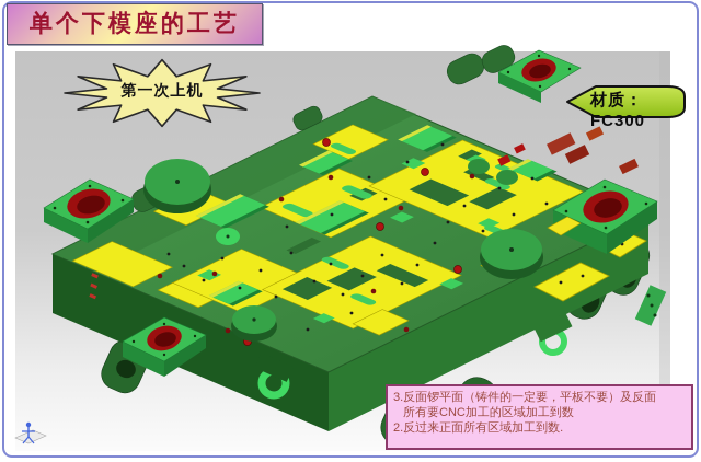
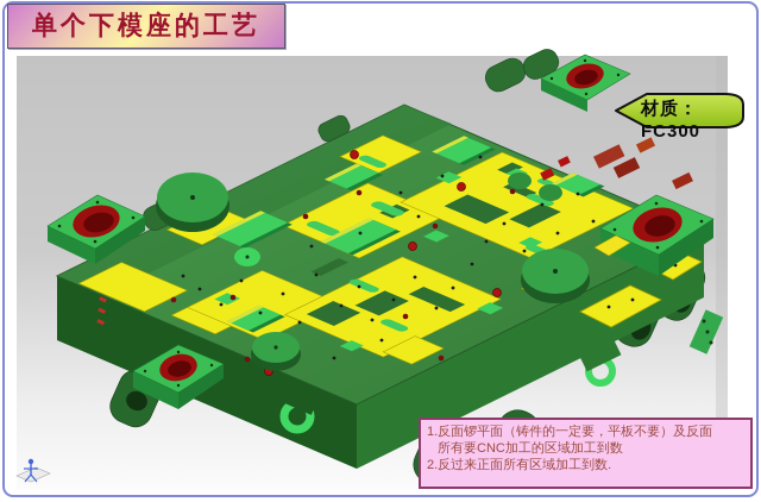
  单个下模座的工艺
- 第一次上机
  材质：FC300
- 3.反面锣平面（铸件的一定要，平板不要）及反面
+ 1.反面锣平面（铸件的一定要，平板不要）及反面
  所有要CNC加工的区域加工到数
  2.反过来正面所有区域加工到数.
